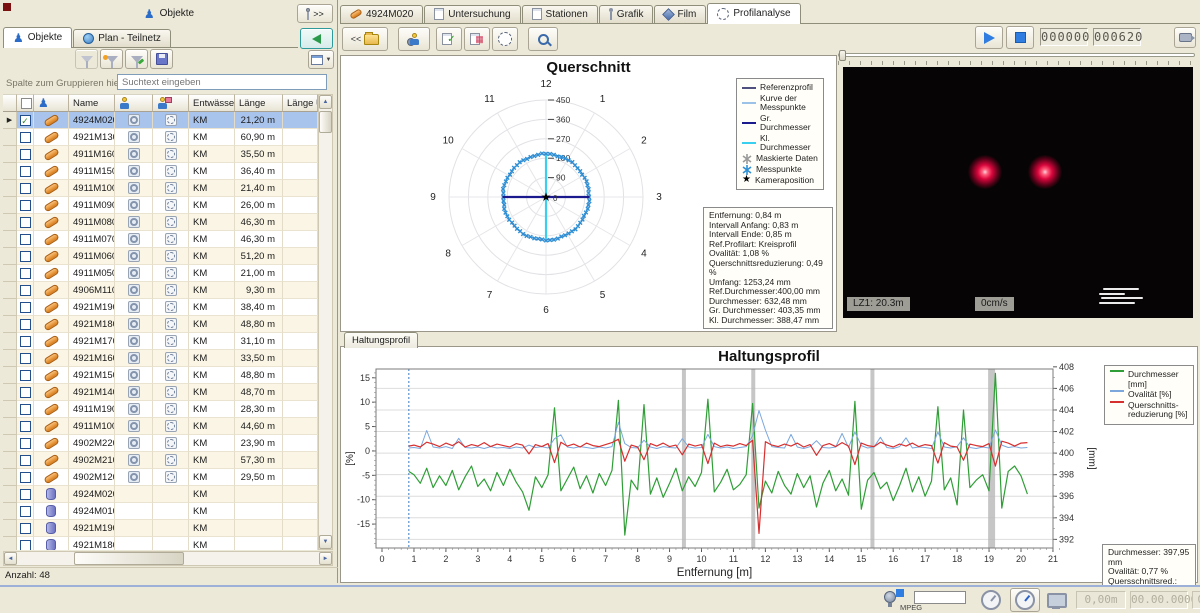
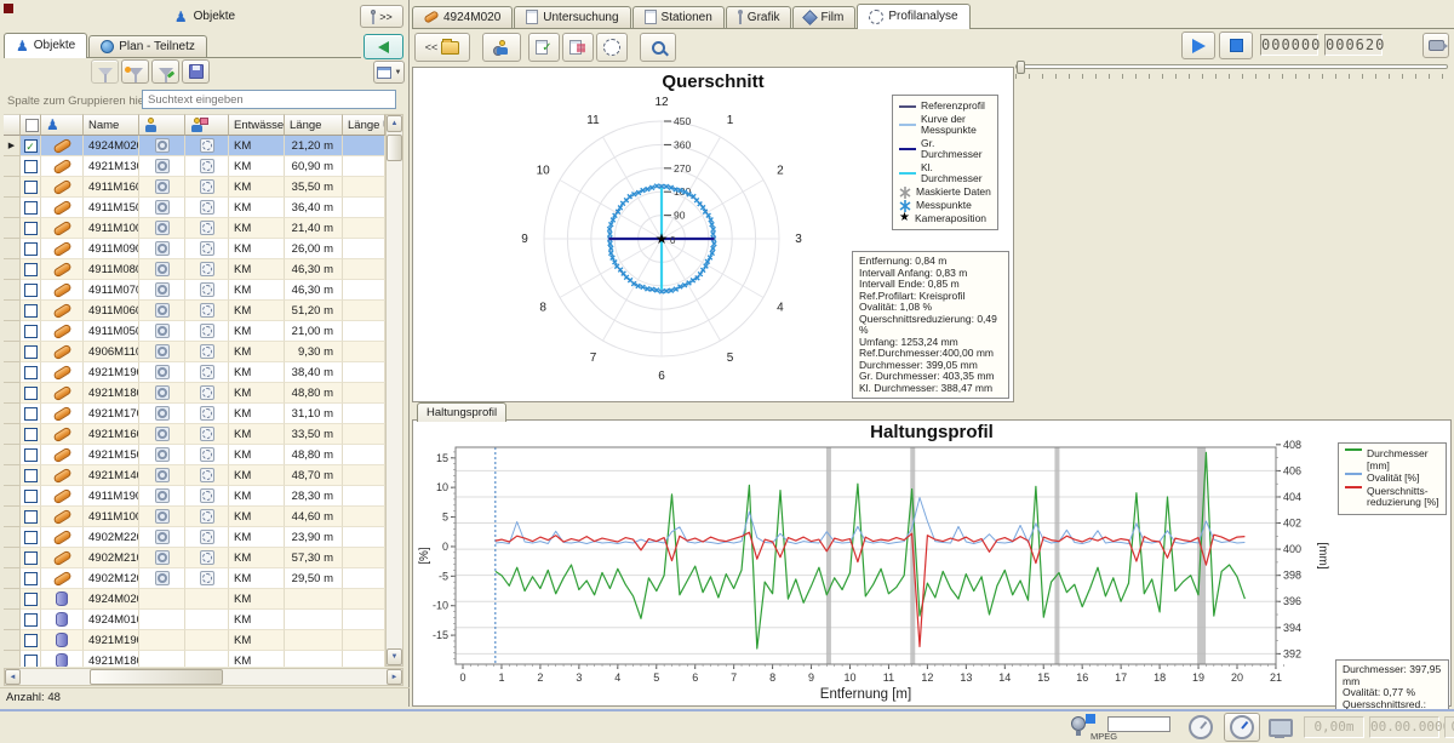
  ♟
  Objekte
  >>
  ♟
  Objekte
  Plan - Teilnetz
  Spalte zum Gruppieren hi
  Suchtext eingeben
  ♟
  Name
  Länge
  ✓
  4924M02
  KM
  21,20 m
  4921M13
  KM
  60,90 m
  4911M16
  KM
  35,50 m
  4911M150
  KM
  36,40 m
  4911M10
  KM
  21,40 m
  4911M090
  KM
  26,00 m
  4911M08
  KM
  46,30 m
  4911M070
  KM
  46,30 m
  4911M06
  KM
  51,20 m
  4911M050
  KM
  21,00 m
  4906M11
  KM
  9,30 m
  4921M19
  KM
  38,40 m
  4921M18
  KM
  48,80 m
  4921M17
  KM
  31,10 m
  4921M16
  KM
  33,50 m
  4921M15
  KM
  48,80 m
  4921M14
  KM
  48,70 m
  4911M190
  KM
  28,30 m
  4911M10
  KM
  44,60 m
  4902M22
  KM
  23,90 m
  4902M21
  KM
  57,30 m
  4902M12
  KM
  29,50 m
  4924M02
  KM
  4924M01
  KM
  4921M19
  KM
  4921M18
  KM
  Anzahl: 48
  4924M020
  Untersuchung
  Stationen
  Grafik
  Film
  Profilanalyse
  <<
  ✓
  ▦
  Querschnitt
  1
  2
  3
  4
  5
  6
  7
  8
  9
  10
  11
  12
  90
  270
  360
  450
  ★
  0
  Referenzprofil
  Kurve der Messpunkte
  Gr. Durchmesser
  Kl. Durchmesser
  Maskierte Daten
  Messpunkte
  ★
  Kameraposition
  Entfernung: 0,84 m
  Intervall Anfang: 0,83 m
  Intervall Ende: 0,85 m
  Ref.Profilart: Kreisprofil
  Ovalität: 1,08 %
  Querschnittsreduzierung: 0,49 %
  Umfang: 1253,24 mm
  Ref.Durchmesser:400,00 mm
- Durchmesser: 632,48 mm
+ Durchmesser: 399,05 mm
  Gr. Durchmesser: 403,35 mm
  Kl. Durchmesser: 388,47 mm
  000000
  000620
- LZ1: 20.3m
- 0cm/s
  Haltungsprofil
  Haltungsprofil
  -15
  -10
  -5
  0
  5
  10
  15
  392
  394
  396
  398
  400
  402
  404
  406
  408
  0
  1
  2
  3
  4
  5
  6
  7
  8
  9
  10
  11
  12
  13
  14
  15
  16
  17
  18
  19
  20
  21
  Entfernung [m]
  Durchmesser [mm]
  Ovalität [%]
  Querschnitts-reduzierung [%]
  Durchmesser: 397,95 mm
  Ovalität: 0,77 %
  Quersschnittsred.:
  MPEG
  0,00m
  00.00.000
